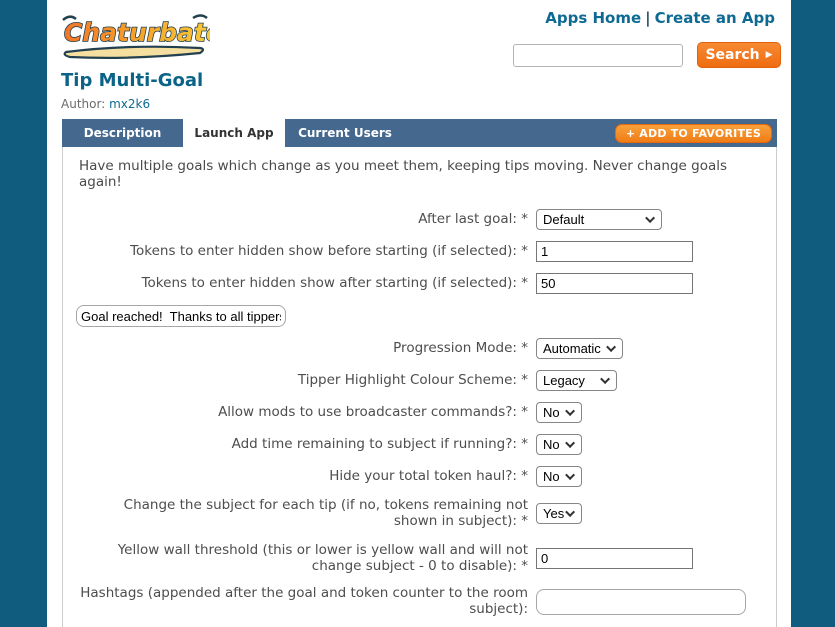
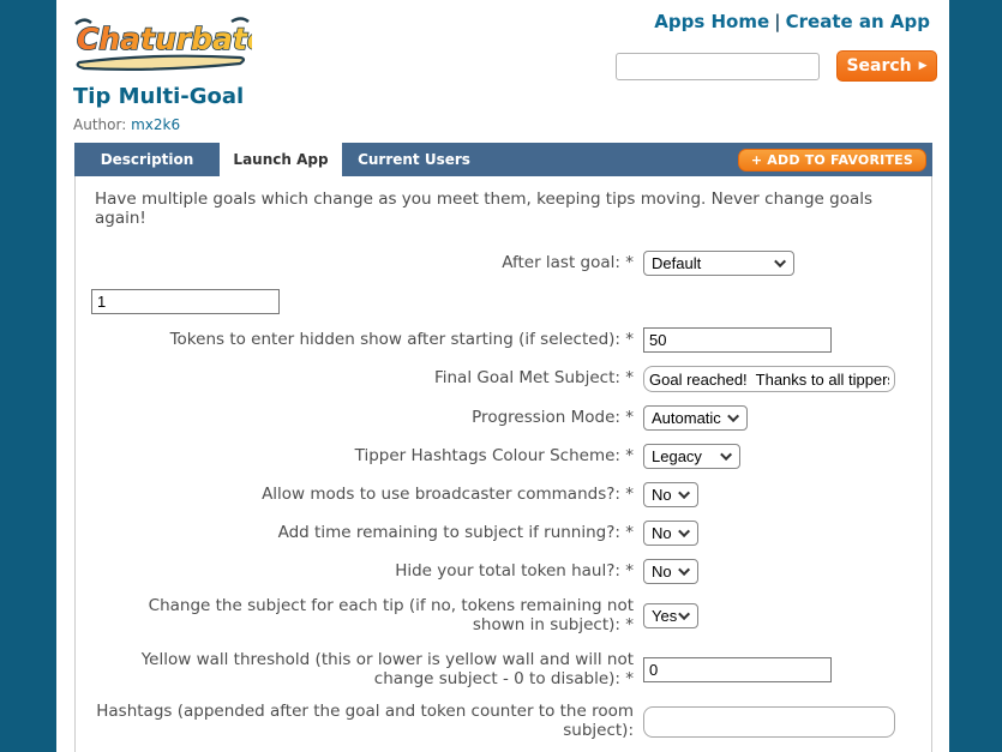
  Chaturbat
  Apps Home | Create an App
  Search
  ▶
  Tip Multi-Goal
  Author: mx2k6
  Description
  Launch App
  Current Users
  + ADD TO FAVORITES
  Have multiple goals which change as you meet them, keeping tips moving. Never change goals again!
  After last goal: *
  Default
- Tokens to enter hidden show before starting (if selected): *
  1
  Tokens to enter hidden show after starting (if selected): *
  50
+ Final Goal Met Subject: *
  Goal reached! Thanks to all tipper
  Progression Mode: *
  Automatic
- Tipper Highlight Colour Scheme: *
+ Tipper Hashtags Colour Scheme: *
  Legacy
  Allow mods to use broadcaster commands?: *
  No
  Add time remaining to subject if running?: *
  No
  Hide your total token haul?: *
  No
  Change the subject for each tip (if no, tokens remaining not shown in subject): *
  Yes
  Yellow wall threshold (this or lower is yellow wall and will not change subject - 0 to disable): *
  0
  Hashtags (appended after the goal and token counter to the room subject):
